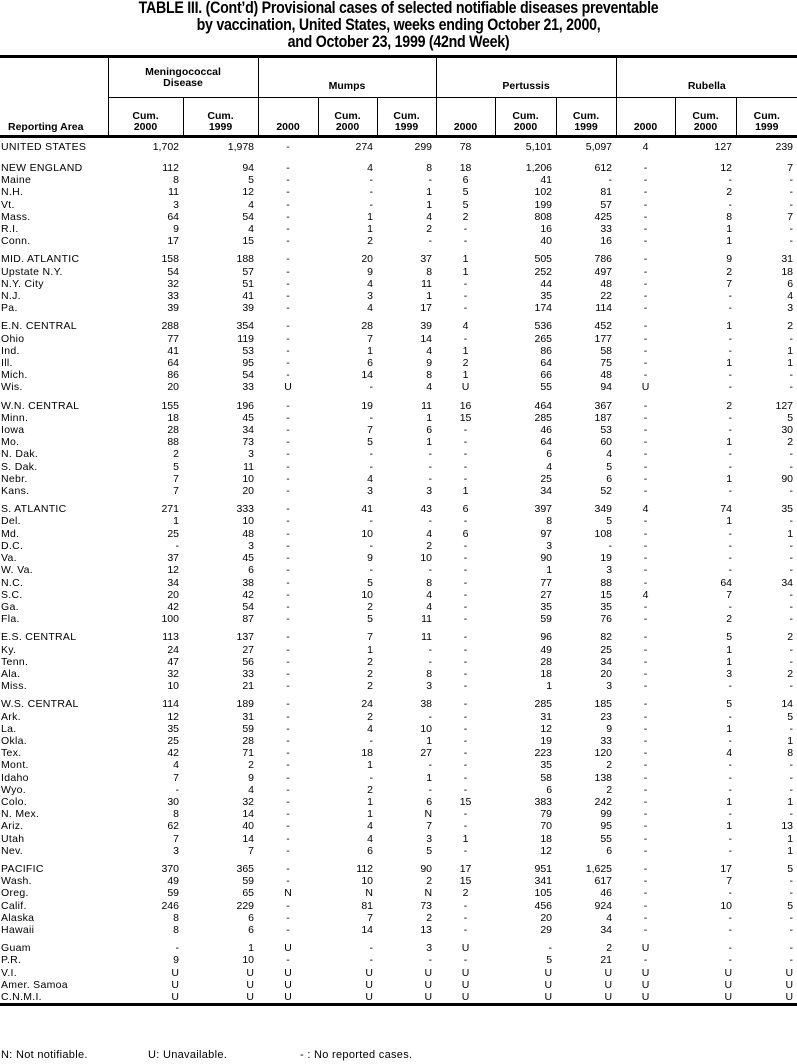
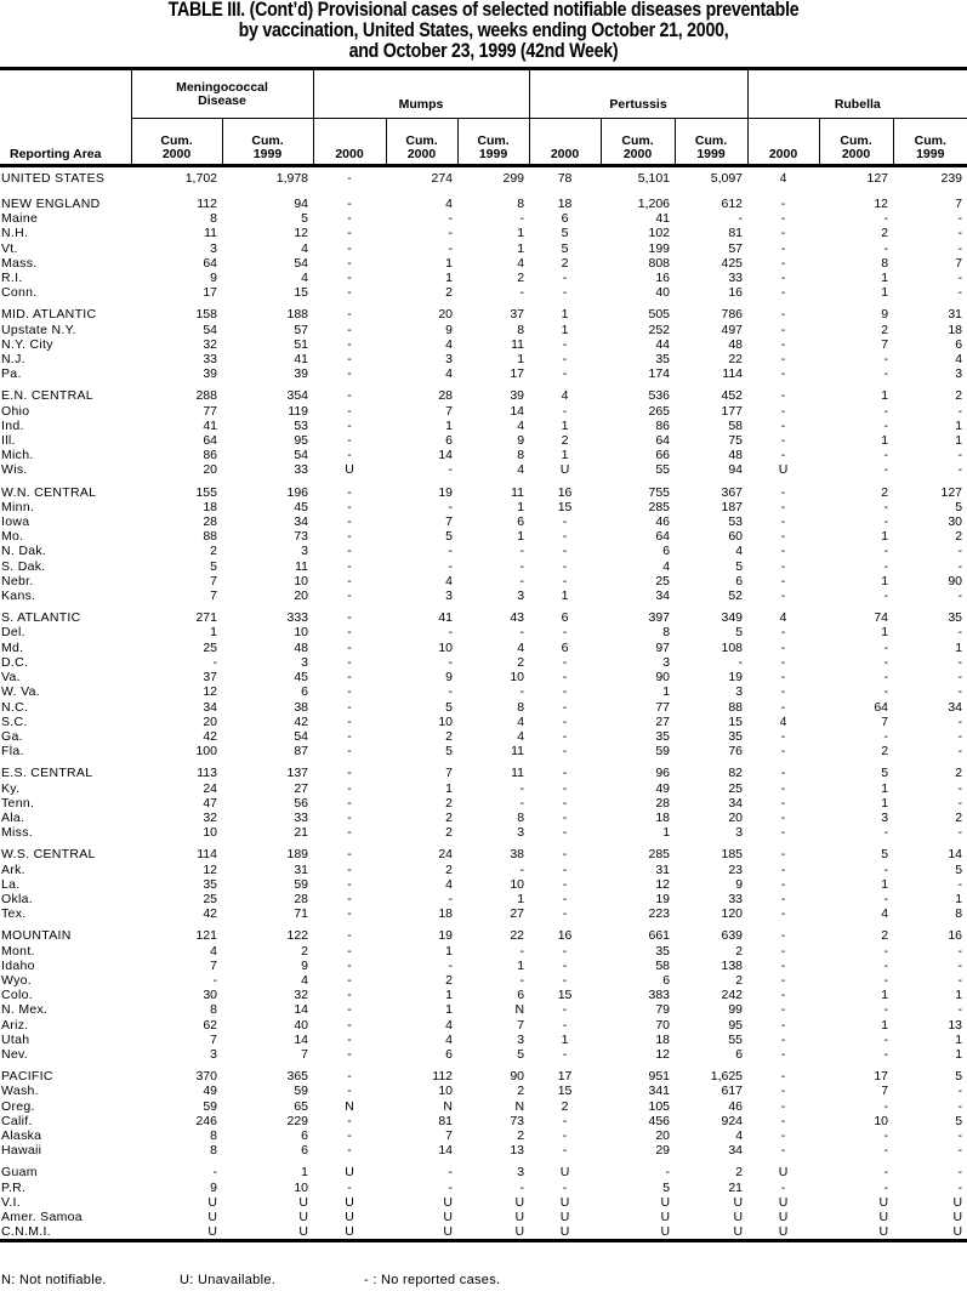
  TABLE III. (Cont’d) Provisional cases of selected notifiable diseases preventable
  by vaccination, United States, weeks ending October 21, 2000,
  and October 23, 1999 (42nd Week)
  	MeningococcalDisease	Mumps	Pertussis	Rubella
  Reporting Area	Cum.2000	Cum.1999	2000	Cum.2000	Cum.1999	2000	Cum.2000	Cum.1999	2000	Cum.2000	Cum.1999
  UNITED STATES	1,702	1,978	-	274	299	78	5,101	5,097	4	127	239
  NEW ENGLAND	112	94	-	4	8	18	1,206	612	-	12	7
  Maine	8	5	-	-	-	6	41	-	-	-	-
  N.H.	11	12	-	-	1	5	102	81	-	2	-
  Vt.	3	4	-	-	1	5	199	57	-	-	-
  Mass.	64	54	-	1	4	2	808	425	-	8	7
  R.I.	9	4	-	1	2	-	16	33	-	1	-
  Conn.	17	15	-	2	-	-	40	16	-	1	-
  MID. ATLANTIC	158	188	-	20	37	1	505	786	-	9	31
  Upstate N.Y.	54	57	-	9	8	1	252	497	-	2	18
  N.Y. City	32	51	-	4	11	-	44	48	-	7	6
  N.J.	33	41	-	3	1	-	35	22	-	-	4
  Pa.	39	39	-	4	17	-	174	114	-	-	3
  E.N. CENTRAL	288	354	-	28	39	4	536	452	-	1	2
  Ohio	77	119	-	7	14	-	265	177	-	-	-
  Ind.	41	53	-	1	4	1	86	58	-	-	1
  Ill.	64	95	-	6	9	2	64	75	-	1	1
  Mich.	86	54	-	14	8	1	66	48	-	-	-
  Wis.	20	33	U	-	4	U	55	94	U	-	-
- W.N. CENTRAL	155	196	-	19	11	16	464	367	-	2	127
+ W.N. CENTRAL	155	196	-	19	11	16	755	367	-	2	127
  Minn.	18	45	-	-	1	15	285	187	-	-	5
  Iowa	28	34	-	7	6	-	46	53	-	-	30
  Mo.	88	73	-	5	1	-	64	60	-	1	2
  N. Dak.	2	3	-	-	-	-	6	4	-	-	-
  S. Dak.	5	11	-	-	-	-	4	5	-	-	-
  Nebr.	7	10	-	4	-	-	25	6	-	1	90
  Kans.	7	20	-	3	3	1	34	52	-	-	-
  S. ATLANTIC	271	333	-	41	43	6	397	349	4	74	35
  Del.	1	10	-	-	-	-	8	5	-	1	-
  Md.	25	48	-	10	4	6	97	108	-	-	1
  D.C.	-	3	-	-	2	-	3	-	-	-	-
  Va.	37	45	-	9	10	-	90	19	-	-	-
  W. Va.	12	6	-	-	-	-	1	3	-	-	-
  N.C.	34	38	-	5	8	-	77	88	-	64	34
  S.C.	20	42	-	10	4	-	27	15	4	7	-
  Ga.	42	54	-	2	4	-	35	35	-	-	-
  Fla.	100	87	-	5	11	-	59	76	-	2	-
  E.S. CENTRAL	113	137	-	7	11	-	96	82	-	5	2
  Ky.	24	27	-	1	-	-	49	25	-	1	-
  Tenn.	47	56	-	2	-	-	28	34	-	1	-
  Ala.	32	33	-	2	8	-	18	20	-	3	2
  Miss.	10	21	-	2	3	-	1	3	-	-	-
  W.S. CENTRAL	114	189	-	24	38	-	285	185	-	5	14
  Ark.	12	31	-	2	-	-	31	23	-	-	5
  La.	35	59	-	4	10	-	12	9	-	1	-
  Okla.	25	28	-	-	1	-	19	33	-	-	1
  Tex.	42	71	-	18	27	-	223	120	-	4	8
+ MOUNTAIN	121	122	-	19	22	16	661	639	-	2	16
  Mont.	4	2	-	1	-	-	35	2	-	-	-
  Idaho	7	9	-	-	1	-	58	138	-	-	-
  Wyo.	-	4	-	2	-	-	6	2	-	-	-
  Colo.	30	32	-	1	6	15	383	242	-	1	1
  N. Mex.	8	14	-	1	N	-	79	99	-	-	-
  Ariz.	62	40	-	4	7	-	70	95	-	1	13
  Utah	7	14	-	4	3	1	18	55	-	-	1
  Nev.	3	7	-	6	5	-	12	6	-	-	1
  PACIFIC	370	365	-	112	90	17	951	1,625	-	17	5
  Wash.	49	59	-	10	2	15	341	617	-	7	-
  Oreg.	59	65	N	N	N	2	105	46	-	-	-
  Calif.	246	229	-	81	73	-	456	924	-	10	5
  Alaska	8	6	-	7	2	-	20	4	-	-	-
  Hawaii	8	6	-	14	13	-	29	34	-	-	-
  Guam	-	1	U	-	3	U	-	2	U	-	-
  P.R.	9	10	-	-	-	-	5	21	-	-	-
  V.I.	U	U	U	U	U	U	U	U	U	U	U
  Amer. Samoa	U	U	U	U	U	U	U	U	U	U	U
  C.N.M.I.	U	U	U	U	U	U	U	U	U	U	U
  N: Not notifiable.
  U: Unavailable.
  - : No reported cases.
